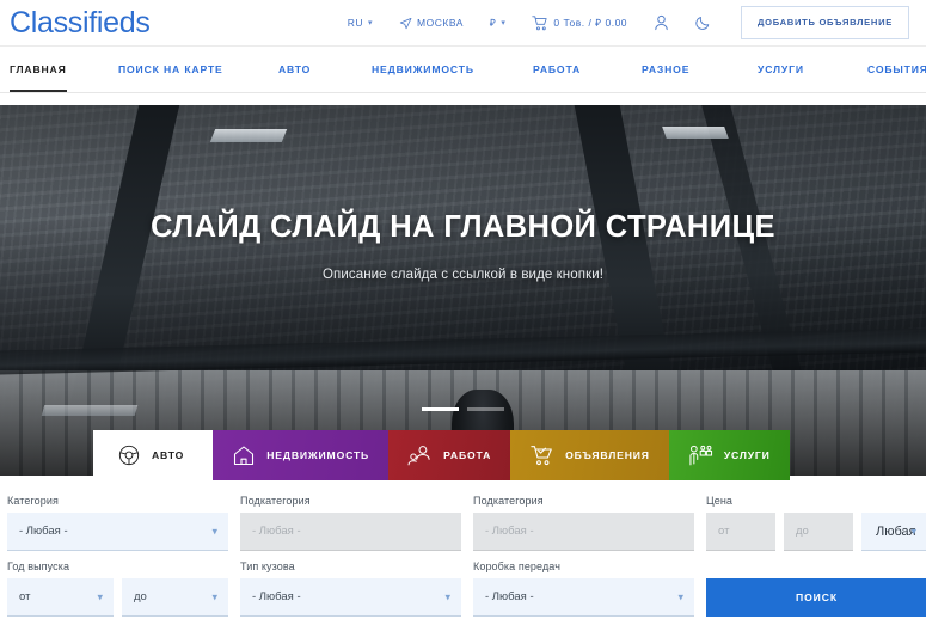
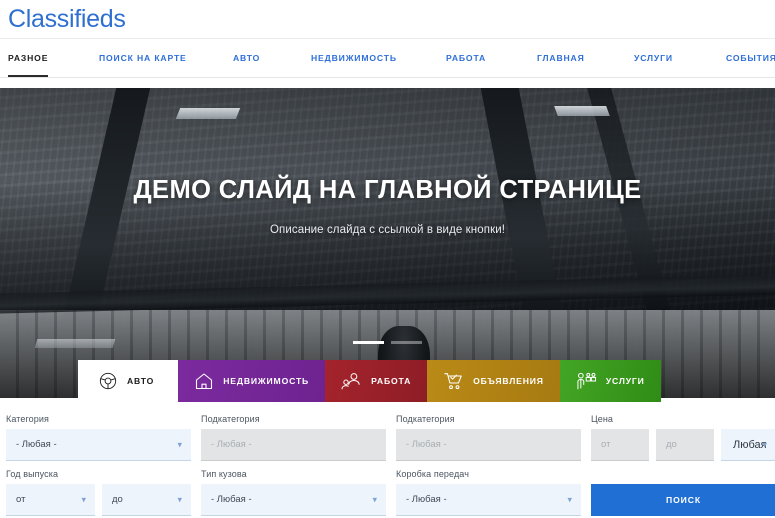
  Classifieds
- RU
- МОСКВА
- ₽
- 0 Тов. / ₽ 0.00
- ДОБАВИТЬ ОБЪЯВЛЕНИЕ
- ГЛАВНАЯ
+ РАЗНОЕ
  ПОИСК НА КАРТЕ
  АВТО
  НЕДВИЖИМОСТЬ
  РАБОТА
- РАЗНОЕ
+ ГЛАВНАЯ
  УСЛУГИ
  СОБЫТИЯ
- СЛАЙД СЛАЙД НА ГЛАВНОЙ СТРАНИЦЕ
+ ДЕМО СЛАЙД НА ГЛАВНОЙ СТРАНИЦЕ
  Описание слайда с ссылкой в виде кнопки!
  АВТО
  НЕДВИЖИМОСТЬ
  РАБОТА
  ОБЪЯВЛЕНИЯ
  УСЛУГИ
  Категория
  - Любая -
  ▾
  Подкатегория
  - Любая -
  Подкатегория
  - Любая -
  Цена
  от
  до
  Любая
  ▾
  Год выпуска
  от
  ▾
  до
  ▾
  Тип кузова
  - Любая -
  ▾
  Коробка передач
  - Любая -
  ▾
  ПОИСК
